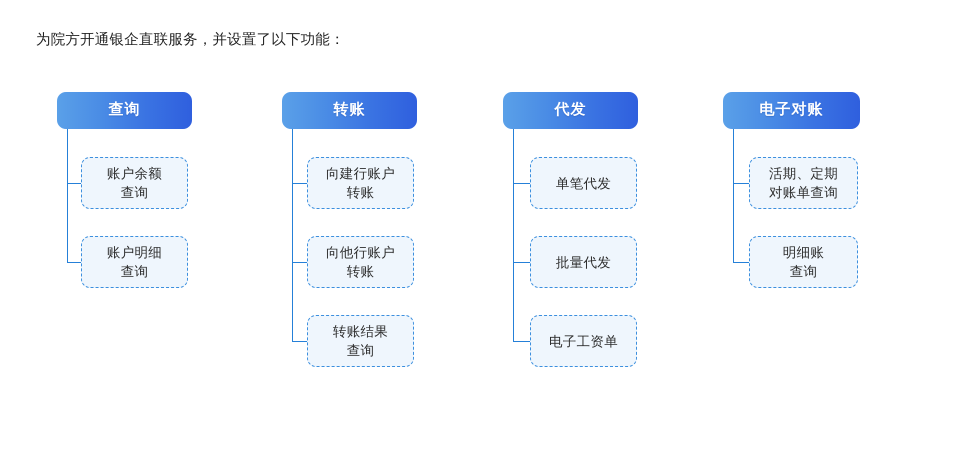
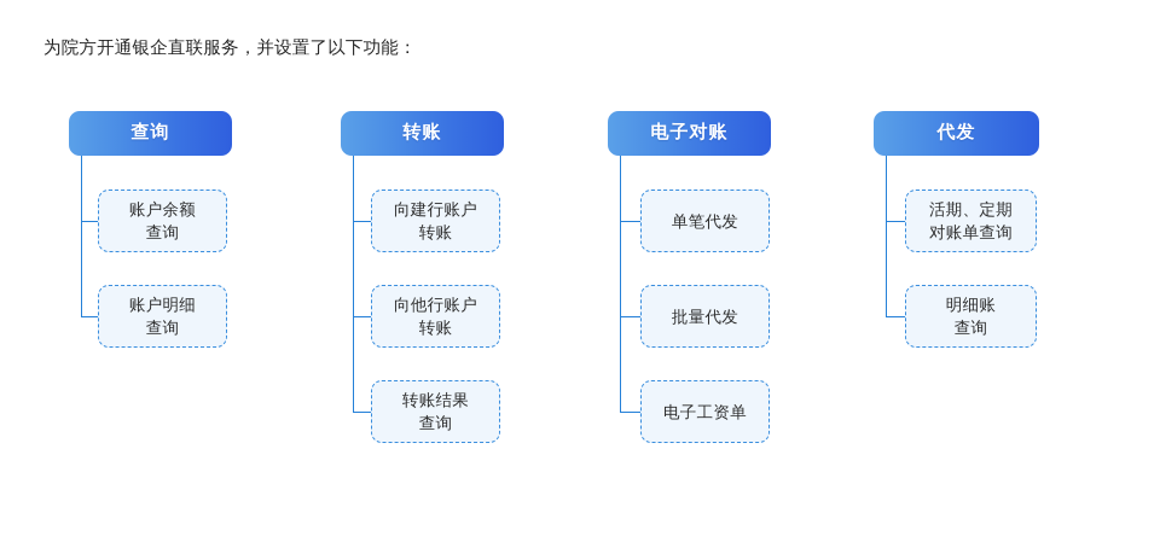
  为院方开通银企直联服务，并设置了以下功能：
  查询
  账户余额
  查询
  账户明细
  查询
  转账
  向建行账户
  转账
  向他行账户
  转账
  转账结果
  查询
- 代发
+ 电子对账
  单笔代发
  批量代发
  电子工资单
- 电子对账
+ 代发
  活期、定期
  对账单查询
  明细账
  查询
